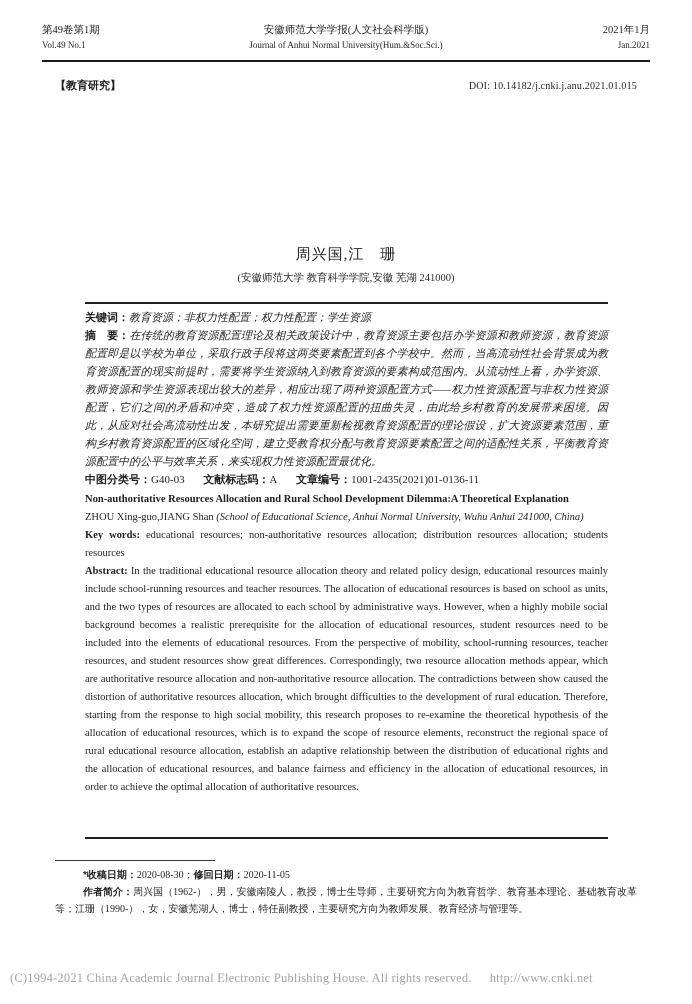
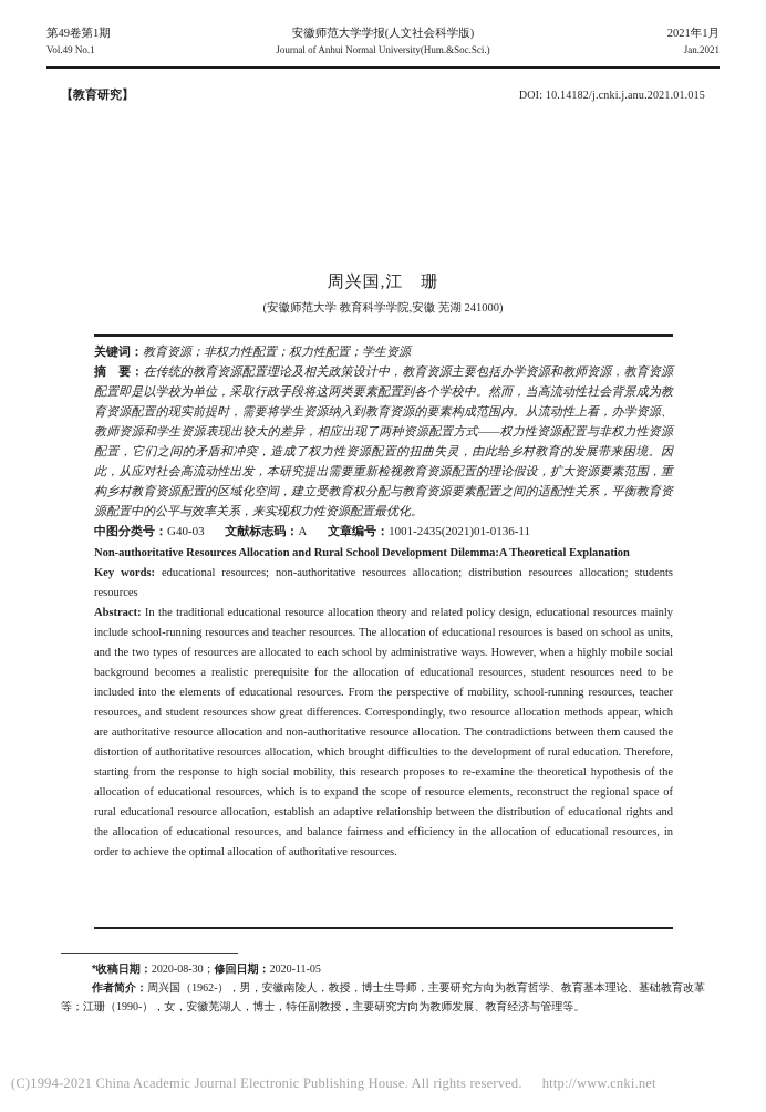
  第49卷第1期
  Vol.49 No.1
  安徽师范大学学报(人文社会科学版)
  Journal of Anhui Normal University(Hum.&Soc.Sci.)
  2021年1月
  Jan.2021
  【教育研究】
  DOI: 10.14182/j.cnki.j.anu.2021.01.015
  周兴国,江 珊
  (安徽师范大学 教育科学学院,安徽 芜湖 241000)
  关键词：教育资源；非权力性配置；权力性配置；学生资源
  摘 要：在传统的教育资源配置理论及相关政策设计中，教育资源主要包括办学资源和教师资源，教育资源配置即是以学校为单位，采取行政手段将这两类要素配置到各个学校中。然而，当高流动性社会背景成为教育资源配置的现实前提时，需要将学生资源纳入到教育资源的要素构成范围内。从流动性上看，办学资源、教师资源和学生资源表现出较大的差异，相应出现了两种资源配置方式——权力性资源配置与非权力性资源配置，它们之间的矛盾和冲突，造成了权力性资源配置的扭曲失灵，由此给乡村教育的发展带来困境。因此，从应对社会高流动性出发，本研究提出需要重新检视教育资源配置的理论假设，扩大资源要素范围，重构乡村教育资源配置的区域化空间，建立受教育权分配与教育资源要素配置之间的适配性关系，平衡教育资源配置中的公平与效率关系，来实现权力性资源配置最优化。
  中图分类号：G40-03 文献标志码：A 文章编号：1001-2435(2021)01-0136-11
  Non-authoritative Resources Allocation and Rural School Development Dilemma:A Theoretical Explanation
- ZHOU Xing-guo,JIANG Shan (School of Educational Science, Anhui Normal University, Wuhu Anhui 241000, China)
  Key words: educational resources; non-authoritative resources allocation; distribution resources allocation; students resources
- Abstract: In the traditional educational resource allocation theory and related policy design, educational resources mainly include school-running resources and teacher resources. The allocation of educational resources is based on school as units, and the two types of resources are allocated to each school by administrative ways. However, when a highly mobile social background becomes a realistic prerequisite for the allocation of educational resources, student resources need to be included into the elements of educational resources. From the perspective of mobility, school-running resources, teacher resources, and student resources show great differences. Correspondingly, two resource allocation methods appear, which are authoritative resource allocation and non-authoritative resource allocation. The contradictions between show caused the distortion of authoritative resources allocation, which brought difficulties to the development of rural education. Therefore, starting from the response to high social mobility, this research proposes to re-examine the theoretical hypothesis of the allocation of educational resources, which is to expand the scope of resource elements, reconstruct the regional space of rural educational resource allocation, establish an adaptive relationship between the distribution of educational rights and the allocation of educational resources, and balance fairness and efficiency in the allocation of educational resources, in order to achieve the optimal allocation of authoritative resources.
+ Abstract: In the traditional educational resource allocation theory and related policy design, educational resources mainly include school-running resources and teacher resources. The allocation of educational resources is based on school as units, and the two types of resources are allocated to each school by administrative ways. However, when a highly mobile social background becomes a realistic prerequisite for the allocation of educational resources, student resources need to be included into the elements of educational resources. From the perspective of mobility, school-running resources, teacher resources, and student resources show great differences. Correspondingly, two resource allocation methods appear, which are authoritative resource allocation and non-authoritative resource allocation. The contradictions between them caused the distortion of authoritative resources allocation, which brought difficulties to the development of rural education. Therefore, starting from the response to high social mobility, this research proposes to re-examine the theoretical hypothesis of the allocation of educational resources, which is to expand the scope of resource elements, reconstruct the regional space of rural educational resource allocation, establish an adaptive relationship between the distribution of educational rights and the allocation of educational resources, and balance fairness and efficiency in the allocation of educational resources, in order to achieve the optimal allocation of authoritative resources.
  *收稿日期：2020-08-30；修回日期：2020-11-05
  作者简介：周兴国（1962-），男，安徽南陵人，教授，博士生导师，主要研究方向为教育哲学、教育基本理论、基础教育改革等；江珊（1990-），女，安徽芜湖人，博士，特任副教授，主要研究方向为教师发展、教育经济与管理等。
  (C)1994-2021 China Academic Journal Electronic Publishing House. All rights reserved. http://www.cnki.net
